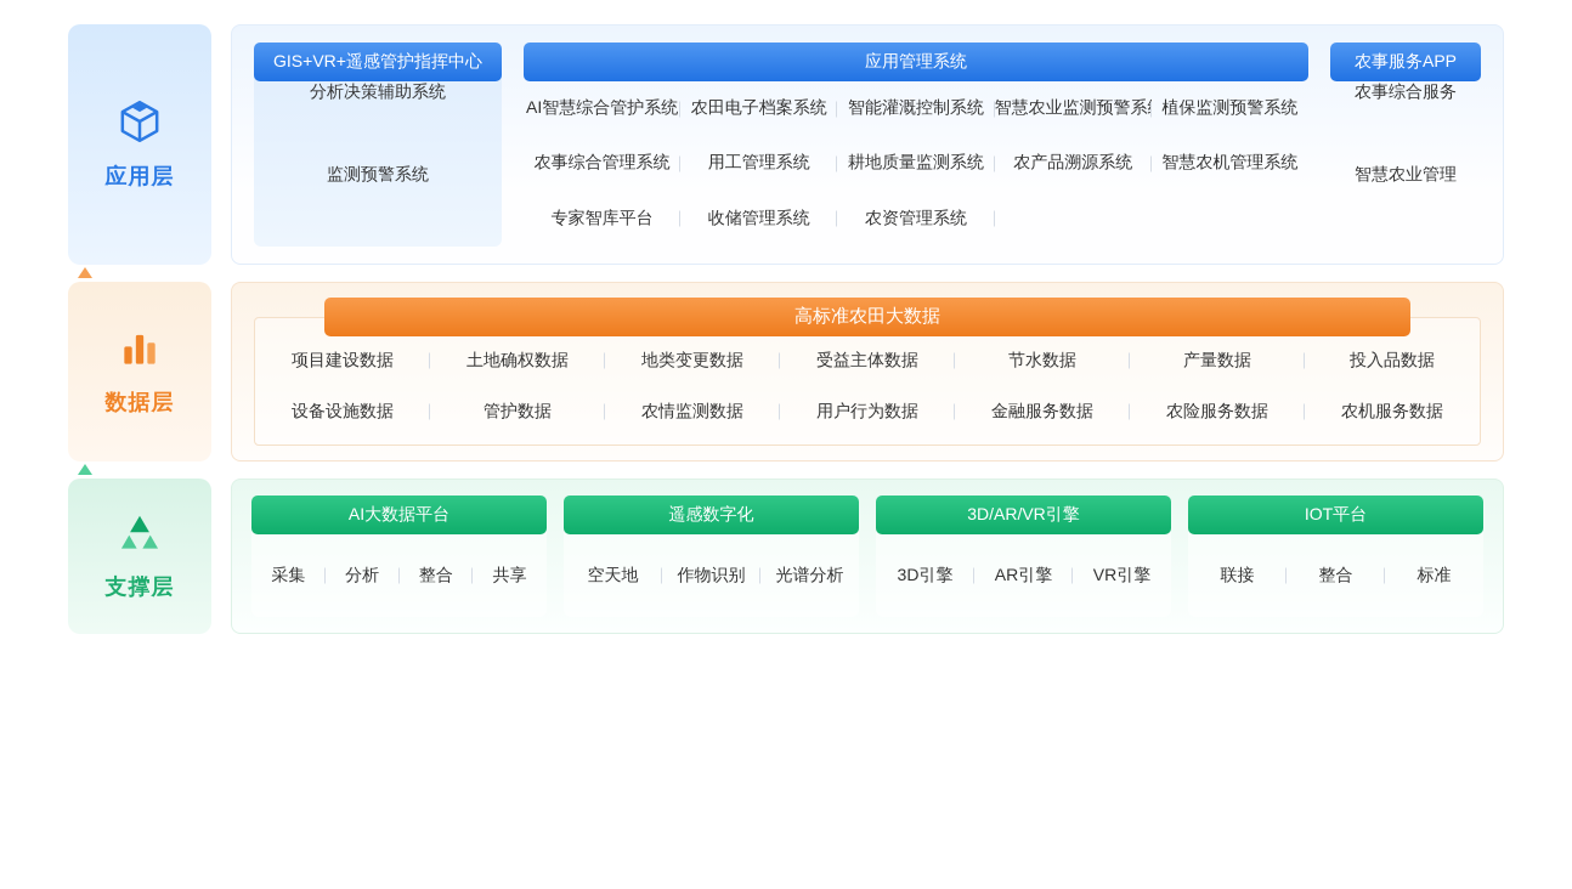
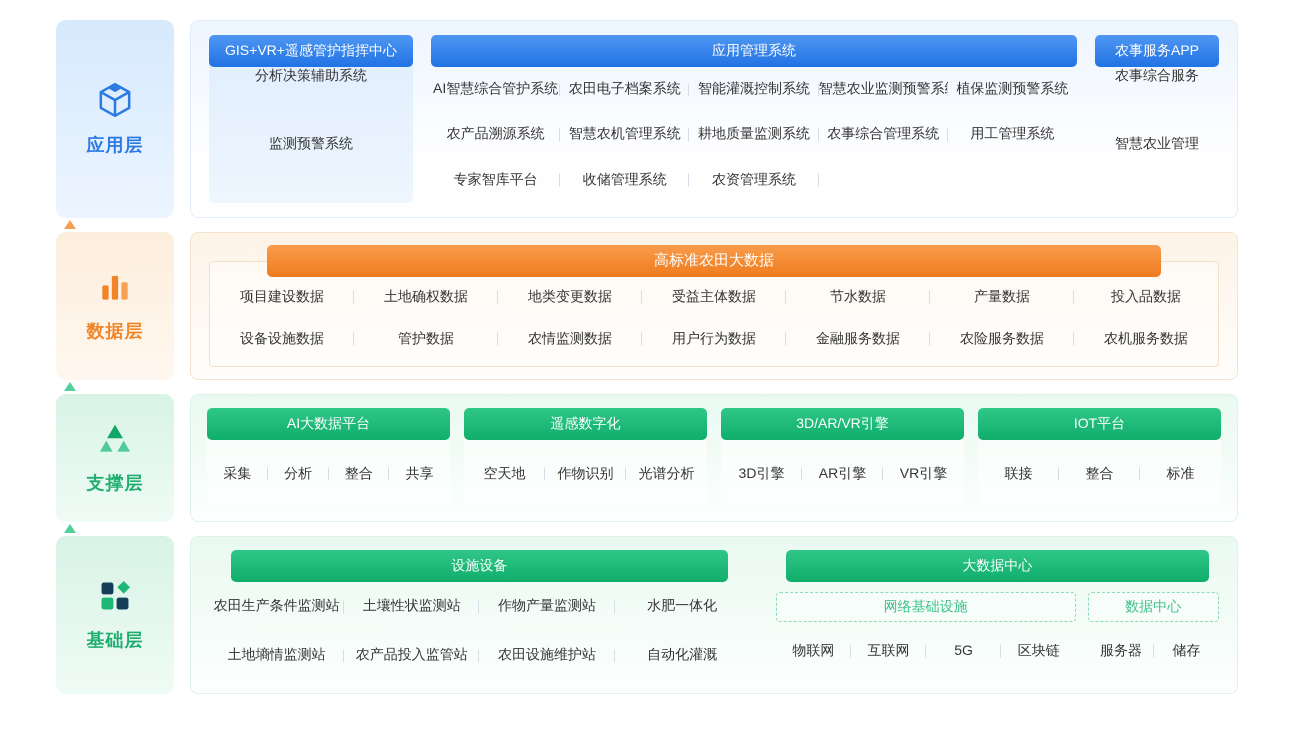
  应用层
  GIS+VR+遥感管护指挥中心
  分析决策辅助系统
  监测预警系统
  应用管理系统
  AI智慧综合管护系统
  农田电子档案系统
  智能灌溉控制系统
  智慧农业监测预警系
  植保监测预警系统
- 农事综合管理系统
+ 农产品溯源系统
- 用工管理系统
+ 智慧农机管理系统
  耕地质量监测系统
- 农产品溯源系统
+ 农事综合管理系统
- 智慧农机管理系统
+ 用工管理系统
  专家智库平台
  收储管理系统
  农资管理系统
  农事服务APP
  农事综合服务
  智慧农业管理
  数据层
  高标准农田大数据
  项目建设数据
  土地确权数据
  地类变更数据
  受益主体数据
  节水数据
  产量数据
  投入品数据
  设备设施数据
  管护数据
  农情监测数据
  用户行为数据
  金融服务数据
  农险服务数据
  农机服务数据
  支撑层
  AI大数据平台
  采集
  分析
  整合
  共享
  遥感数字化
  空天地
  作物识别
  光谱分析
  3D/AR/VR引擎
  3D引擎
  AR引擎
  VR引擎
  IOT平台
  联接
  整合
  标准
+ 基础层
+ 设施设备
+ 农田生产条件监测站
+ 土壤性状监测站
+ 作物产量监测站
+ 水肥一体化
+ 土地墒情监测站
+ 农产品投入监管站
+ 农田设施维护站
+ 自动化灌溉
+ 大数据中心
+ 网络基础设施
+ 数据中心
+ 物联网
+ 互联网
+ 5G
+ 区块链
+ 服务器
+ 储存
